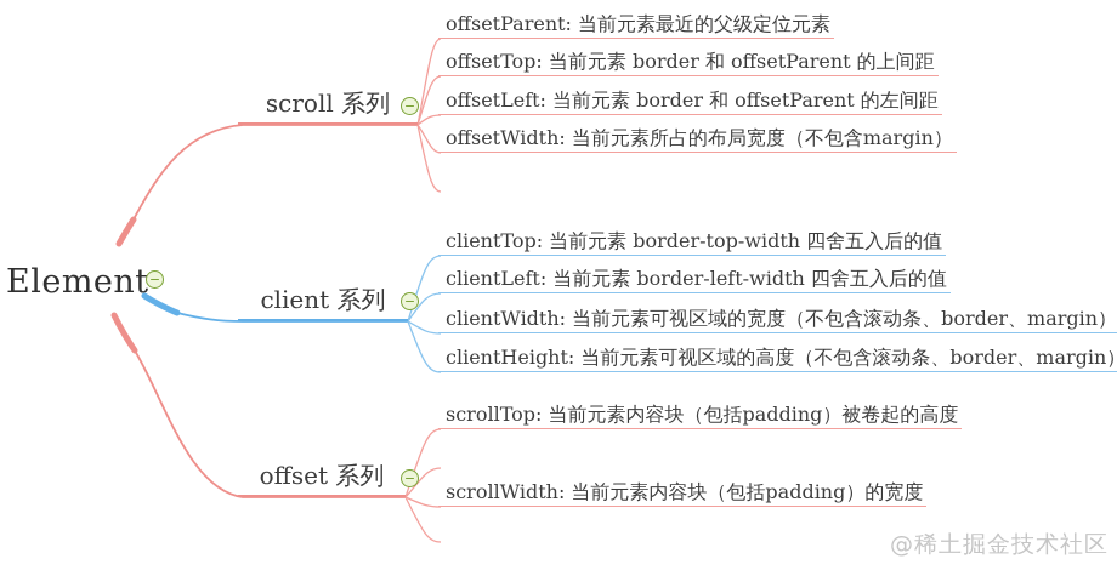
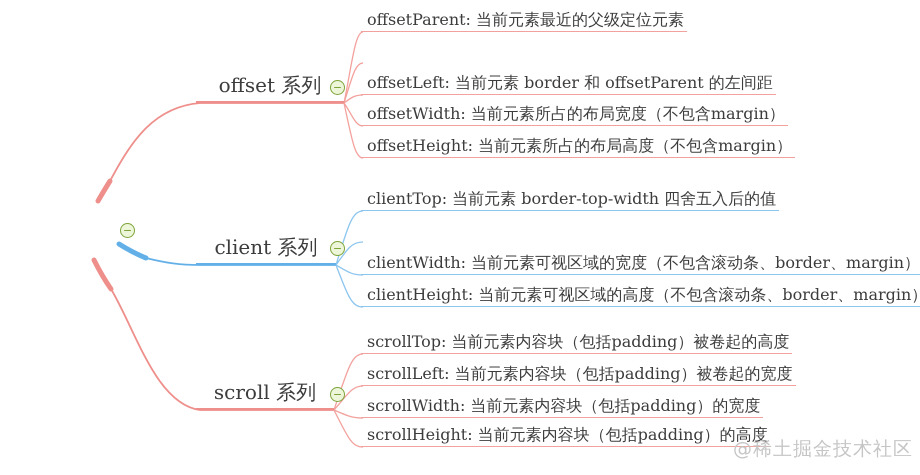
- Element
- scroll 系列
+ offset 系列
  client 系列
- offset 系列
+ scroll 系列
  offsetParent: 当前元素最近的父级定位元素
- offsetTop: 当前元素 border 和 offsetParent 的上间距
  offsetLeft: 当前元素 border 和 offsetParent 的左间距
  offsetWidth: 当前元素所占的布局宽度（不包含margin）
+ offsetHeight: 当前元素所占的布局高度（不包含margin）
  clientTop: 当前元素 border-top-width 四舍五入后的值
- clientLeft: 当前元素 border-left-width 四舍五入后的值
  clientWidth: 当前元素可视区域的宽度（不包含滚动条、border、margin）
  clientHeight: 当前元素可视区域的高度（不包含滚动条、border、margin）
  scrollTop: 当前元素内容块（包括padding）被卷起的高度
+ scrollLeft: 当前元素内容块（包括padding）被卷起的宽度
  scrollWidth: 当前元素内容块（包括padding）的宽度
+ scrollHeight: 当前元素内容块（包括padding）的高度
  @稀土掘金技术社区
